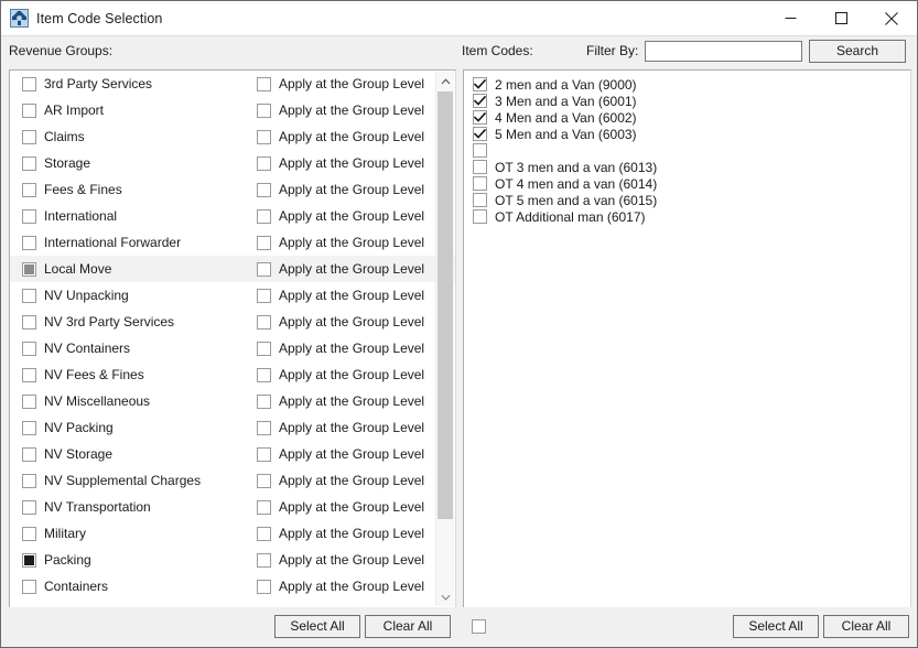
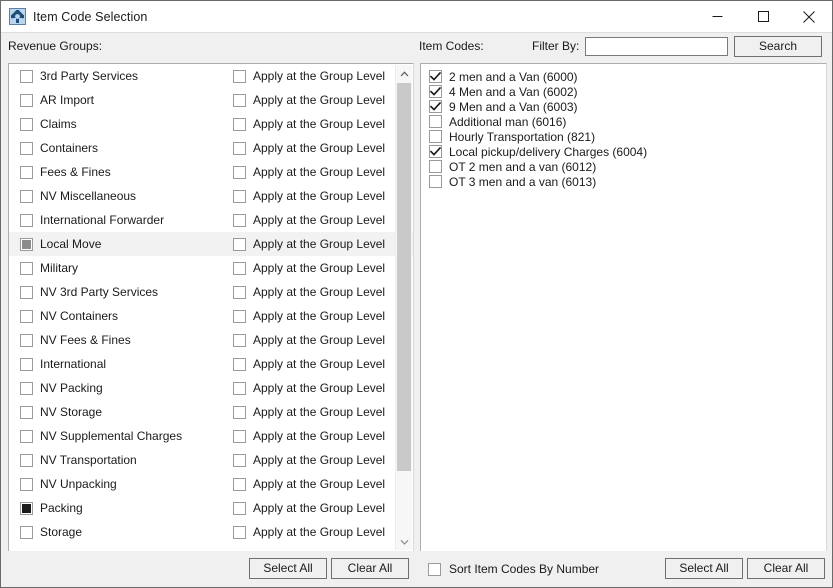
  Item Code Selection
  Revenue Groups:
  Item Codes:
  Filter By:
  Search
  3rd Party Services
  Apply at the Group Level
  AR Import
  Apply at the Group Level
  Claims
  Apply at the Group Level
- Storage
+ Containers
  Apply at the Group Level
  Fees & Fines
  Apply at the Group Level
- International
+ NV Miscellaneous
  Apply at the Group Level
  International Forwarder
  Apply at the Group Level
  Local Move
  Apply at the Group Level
- NV Unpacking
+ Military
  Apply at the Group Level
  NV 3rd Party Services
  Apply at the Group Level
  NV Containers
  Apply at the Group Level
  NV Fees & Fines
  Apply at the Group Level
- NV Miscellaneous
+ International
  Apply at the Group Level
  NV Packing
  Apply at the Group Level
  NV Storage
  Apply at the Group Level
  NV Supplemental Charges
  Apply at the Group Level
  NV Transportation
  Apply at the Group Level
- Military
+ NV Unpacking
  Apply at the Group Level
  Packing
  Apply at the Group Level
- Containers
+ Storage
  Apply at the Group Level
- 2 men and a Van (9000)
+ 2 men and a Van (6000)
- 3 Men and a Van (6001)
  4 Men and a Van (6002)
- 5 Men and a Van (6003)
+ 9 Men and a Van (6003)
+ Additional man (6016)
+ Hourly Transportation (821)
+ Local pickup/delivery Charges (6004)
+ OT 2 men and a van (6012)
  OT 3 men and a van (6013)
- OT 4 men and a van (6014)
- OT 5 men and a van (6015)
- OT Additional man (6017)
  Select All
  Clear All
+ Sort Item Codes By Number
  Select All
  Clear All
